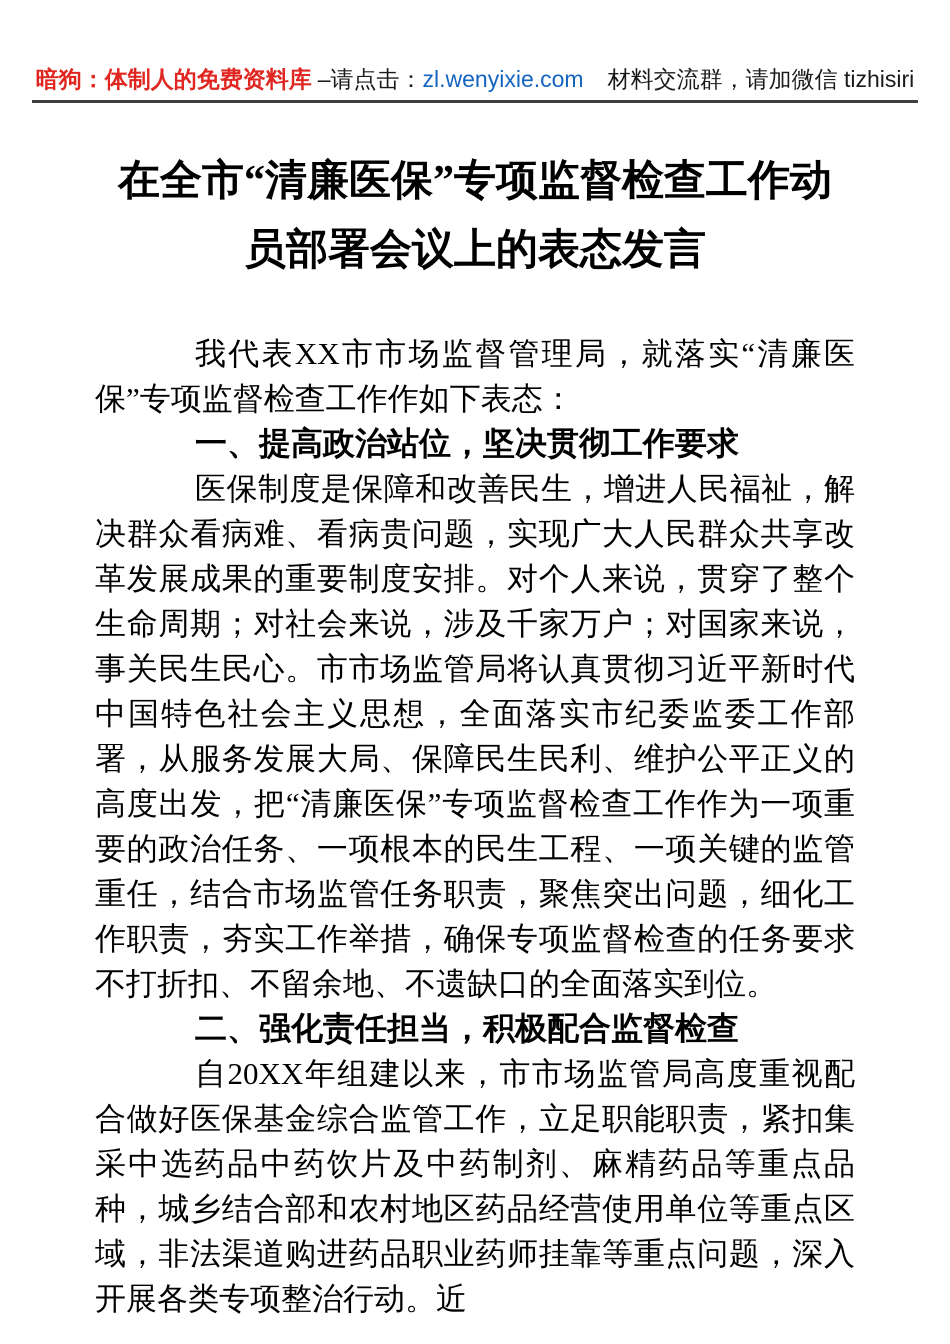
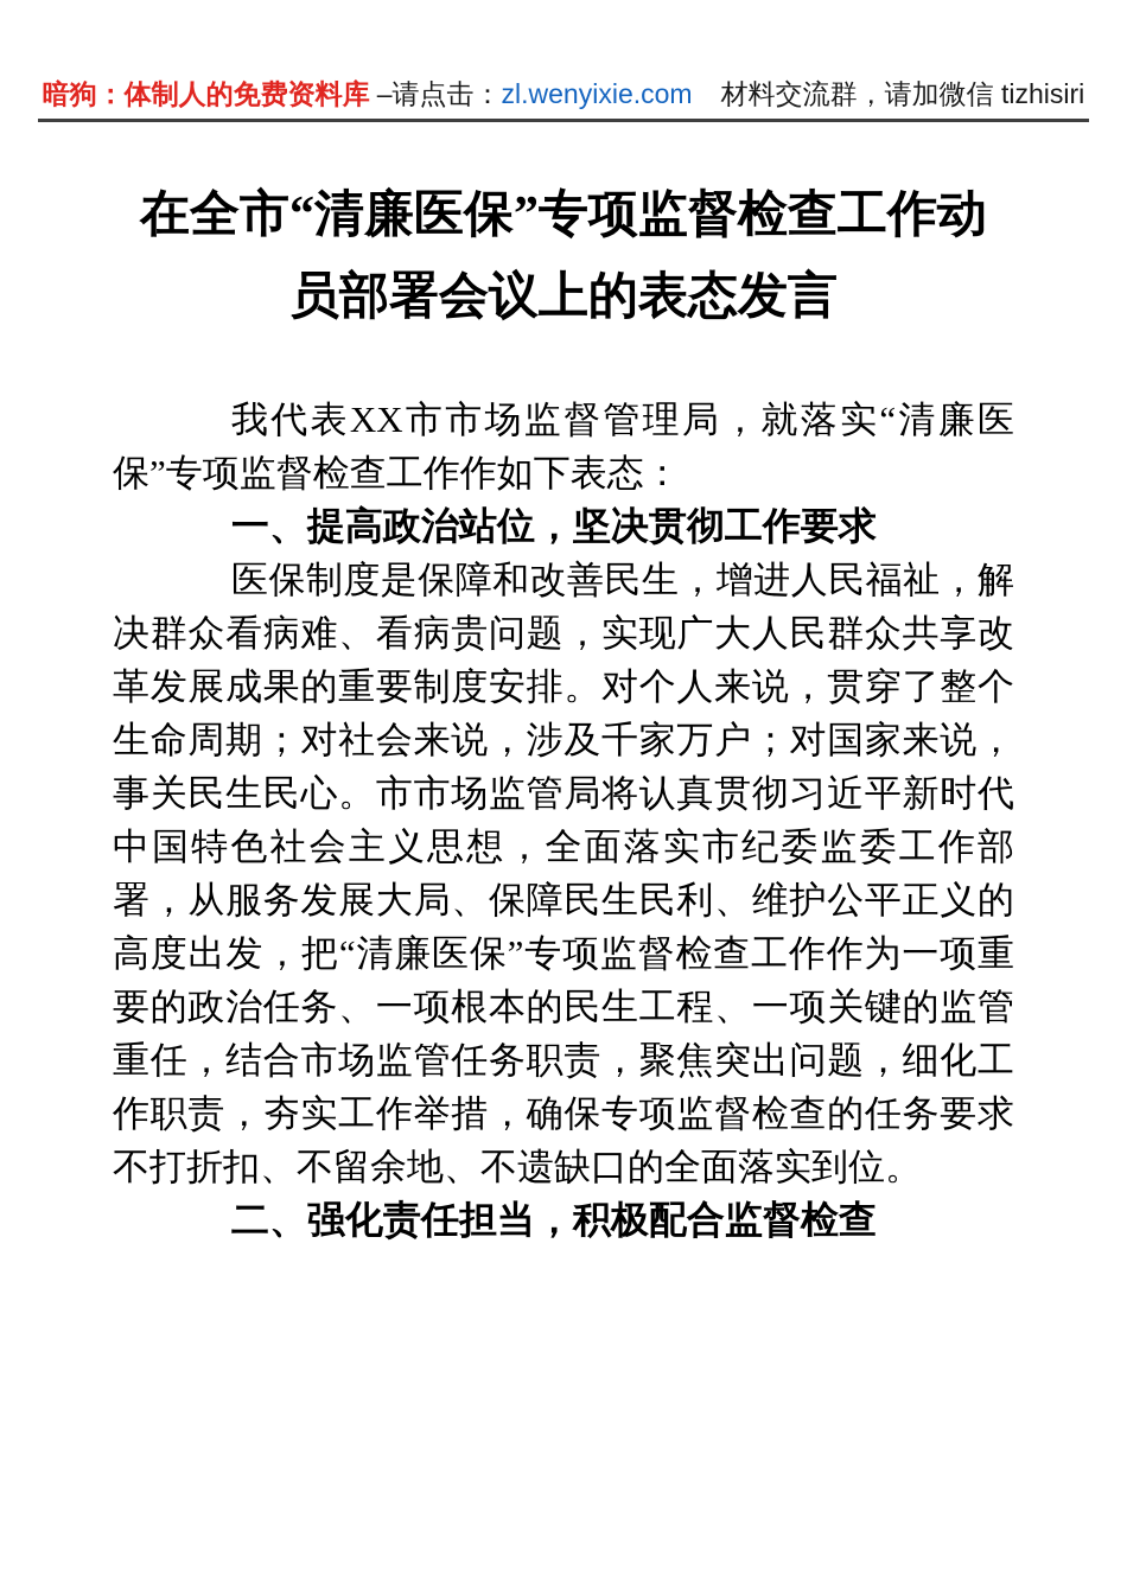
  暗狗：体制人的免费资料库 –请点击：zl.wenyixie.com 材料交流群，请加微信 tizhisiri
  在全市“清廉医保”专项监督检查工作动
  员部署会议上的表态发言
  我代表XX市市场监督管理局，就落实“清廉医保”专项监督检查工作作如下表态：
  一、提高政治站位，坚决贯彻工作要求
  医保制度是保障和改善民生，增进人民福祉，解决群众看病难、看病贵问题，实现广大人民群众共享改革发展成果的重要制度安排。对个人来说，贯穿了整个生命周期；对社会来说，涉及千家万户；对国家来说，事关民生民心。市市场监管局将认真贯彻习近平新时代中国特色社会主义思想，全面落实市纪委监委工作部署，从服务发展大局、保障民生民利、维护公平正义的高度出发，把“清廉医保”专项监督检查工作作为一项重要的政治任务、一项根本的民生工程、一项关键的监管重任，结合市场监管任务职责，聚焦突出问题，细化工作职责，夯实工作举措，确保专项监督检查的任务要求不打折扣、不留余地、不遗缺口的全面落实到位。
  二、强化责任担当，积极配合监督检查
- 自20XX年组建以来，市市场监管局高度重视配合做好医保基金综合监管工作，立足职能职责，紧扣集采中选药品中药饮片及中药制剂、麻精药品等重点品种，城乡结合部和农村地区药品经营使用单位等重点区域，非法渠道购进药品职业药师挂靠等重点问题，深入开展各类专项整治行动。近
